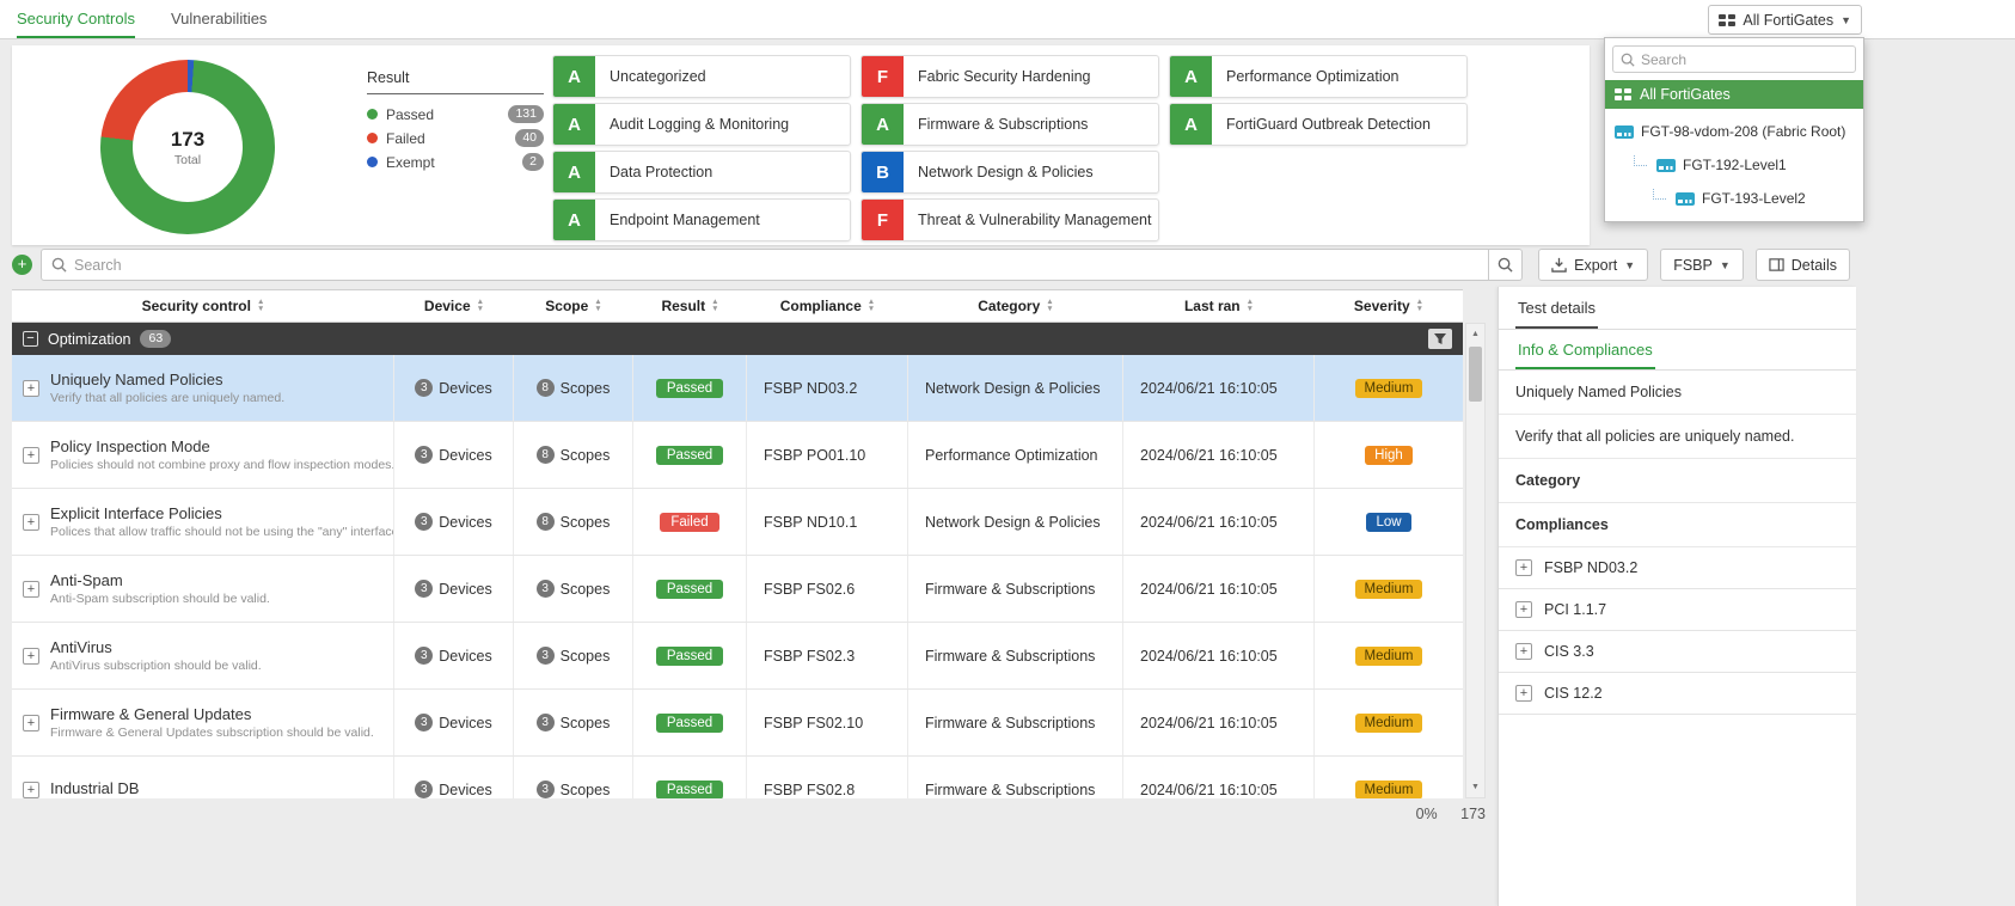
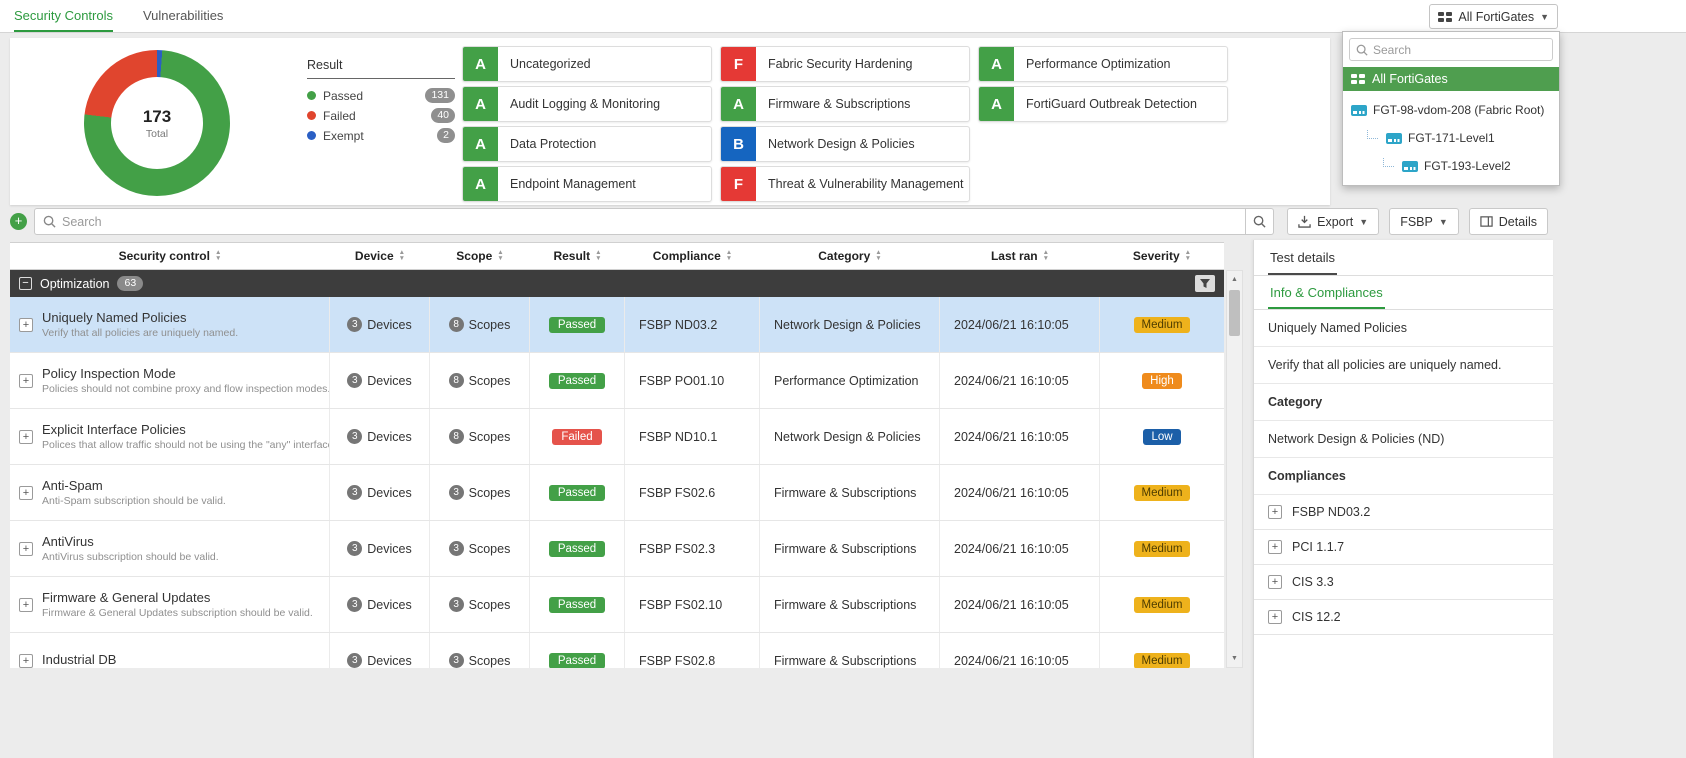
  Security Controls
  Vulnerabilities
  All FortiGates
  ▼
  173
  Total
  Result
  Passed
  131
  Failed
  40
  Exempt
  2
  A
  Uncategorized
  A
  Audit Logging & Monitoring
  A
  Data Protection
  A
  Endpoint Management
  F
  Fabric Security Hardening
  A
  Firmware & Subscriptions
  B
  Network Design & Policies
  F
  Threat & Vulnerability Management
  A
  Performance Optimization
  A
  FortiGuard Outbreak Detection
  +
  Search
  Export
  ▼
  FSBP
  ▼
  Details
  Security control
  Device
  Scope
  Result
  Compliance
  Category
  Last ran
  Severity
  −
  Optimization
  63
  +
  Uniquely Named Policies
  Verify that all policies are uniquely named.
  3
  Devices
  8
  Scopes
  Passed
  FSBP ND03.2
  Network Design & Policies
  2024/06/21 16:10:05
  Medium
  +
  Policy Inspection Mode
  Policies should not combine proxy and flow inspection modes.
  3
  Devices
  8
  Scopes
  Passed
  FSBP PO01.10
  Performance Optimization
  2024/06/21 16:10:05
  High
  +
  Explicit Interface Policies
  Polices that allow traffic should not be using the "any" interfac
  3
  Devices
  8
  Scopes
  Failed
  FSBP ND10.1
  Network Design & Policies
  2024/06/21 16:10:05
  Low
  +
  Anti-Spam
  Anti-Spam subscription should be valid.
  3
  Devices
  3
  Scopes
  Passed
  FSBP FS02.6
  Firmware & Subscriptions
  2024/06/21 16:10:05
  Medium
  +
  AntiVirus
  AntiVirus subscription should be valid.
  3
  Devices
  3
  Scopes
  Passed
  FSBP FS02.3
  Firmware & Subscriptions
  2024/06/21 16:10:05
  Medium
  +
  Firmware & General Updates
  Firmware & General Updates subscription should be valid.
  3
  Devices
  3
  Scopes
  Passed
  FSBP FS02.10
  Firmware & Subscriptions
  2024/06/21 16:10:05
  Medium
  +
  Industrial DB
  3
  Devices
  3
  Scopes
  Passed
  FSBP FS02.8
  Firmware & Subscriptions
  2024/06/21 16:10:05
  Medium
- 0% 173
  Test details
  Info & Compliances
  Uniquely Named Policies
  Verify that all policies are uniquely named.
  Category
+ Network Design & Policies (ND)
  Compliances
  +
  FSBP ND03.2
  +
  PCI 1.1.7
  +
  CIS 3.3
  +
  CIS 12.2
  Search
  All FortiGates
  FGT-98-vdom-208 (Fabric Root)
- FGT-192-Level1
+ FGT-171-Level1
  FGT-193-Level2
